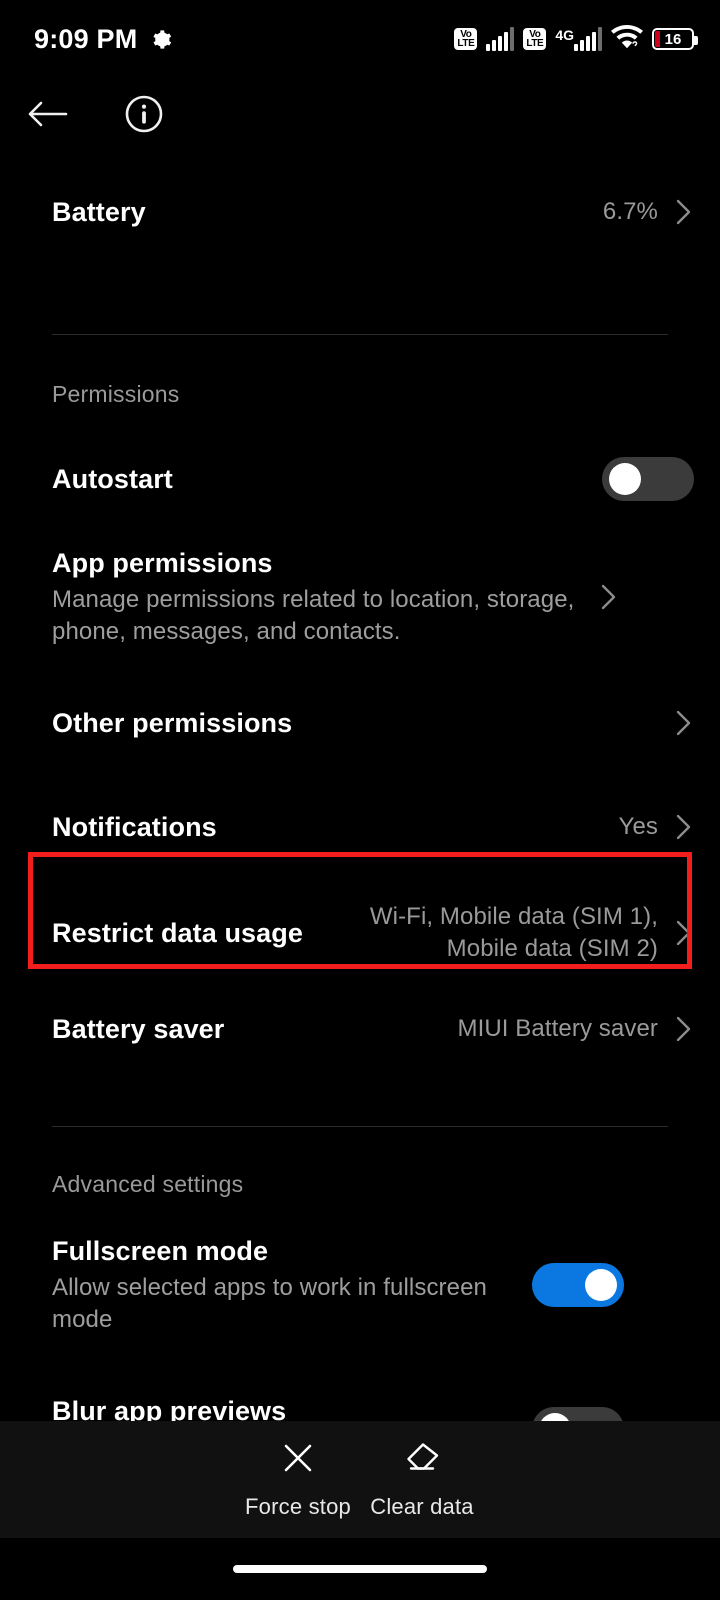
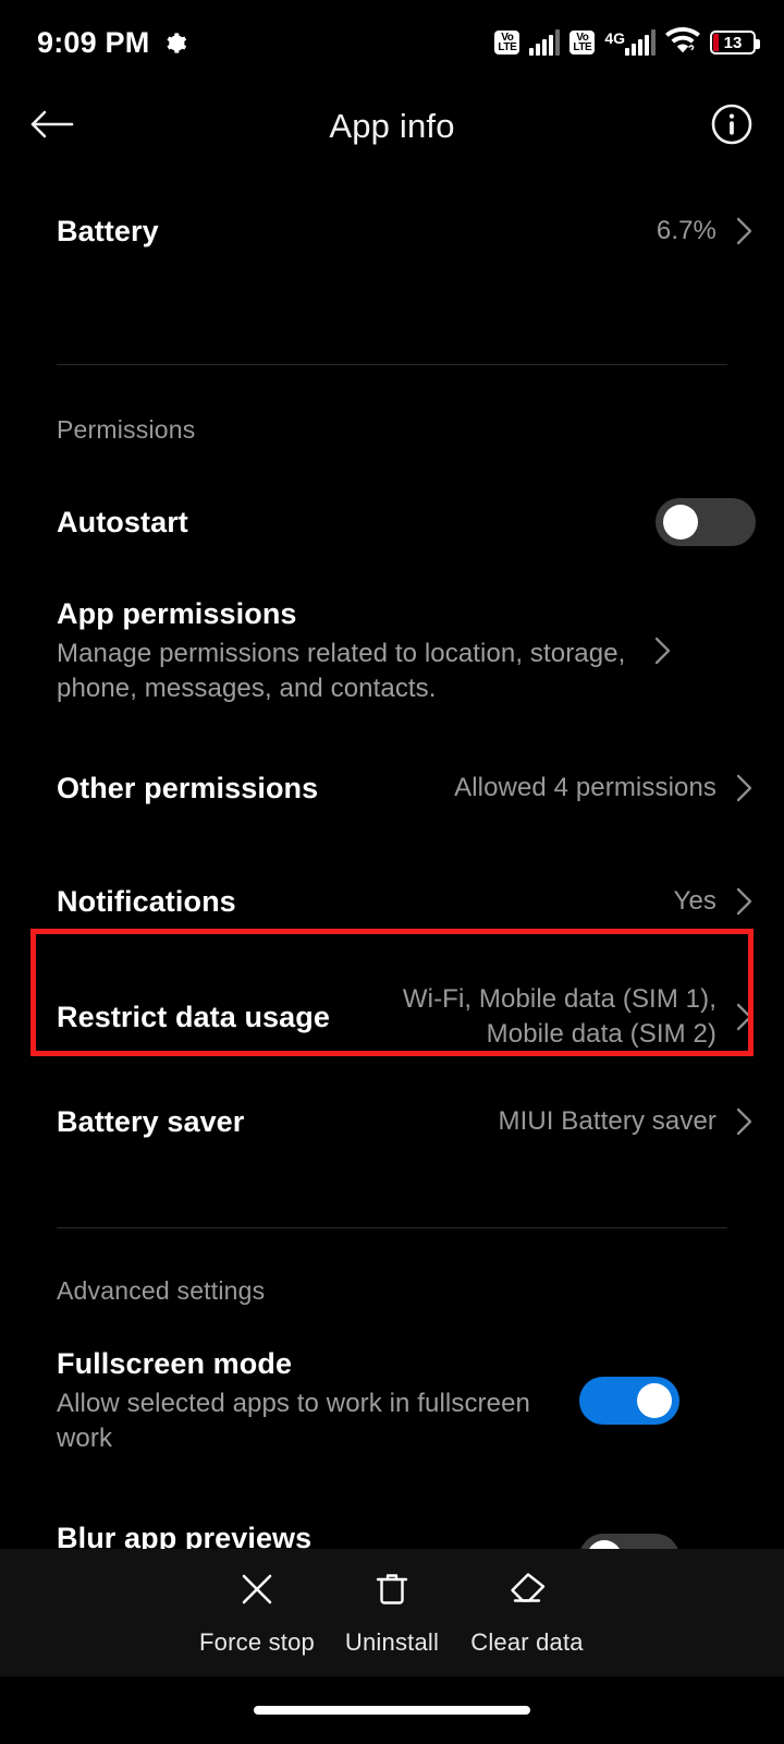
  9:09 PM
  Vo
  LTE
  Vo
  LTE
  4G
- 16
+ 13
+ App info
  Battery
  6.7%
  Permissions
  Autostart
  App permissions
  Manage permissions related to location, storage, phone, messages, and contacts.
  Other permissions
+ Allowed 4 permissions
  Notifications
  Yes
  Restrict data usage
  Wi-Fi, Mobile data (SIM 1), Mobile data (SIM 2)
  Battery saver
  MIUI Battery saver
  Advanced settings
  Fullscreen mode
- Allow selected apps to work in fullscreen mode
+ Allow selected apps to work in fullscreen work
  Blur app previews
  Force stop
+ Uninstall
  Clear data
